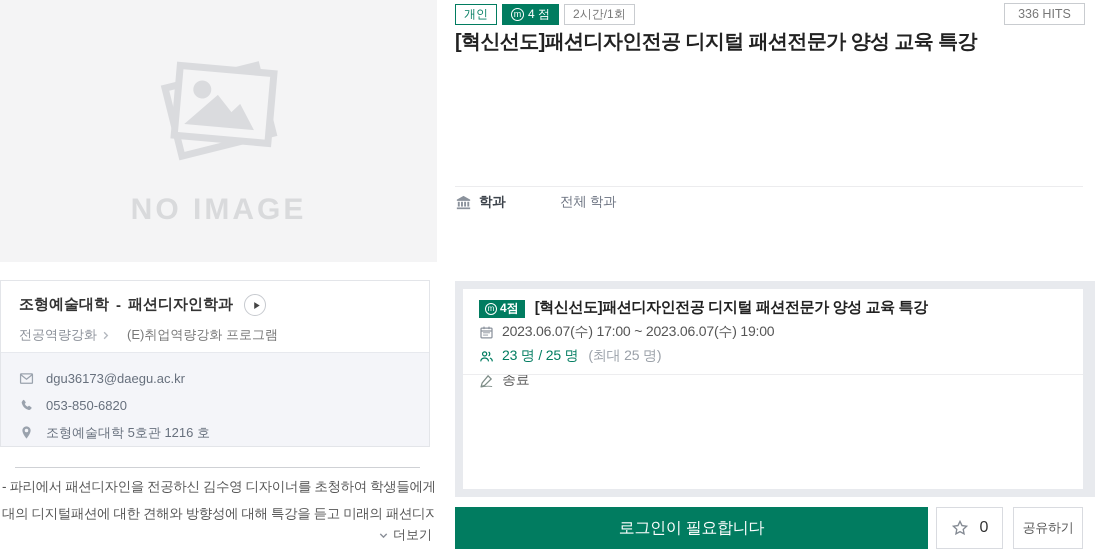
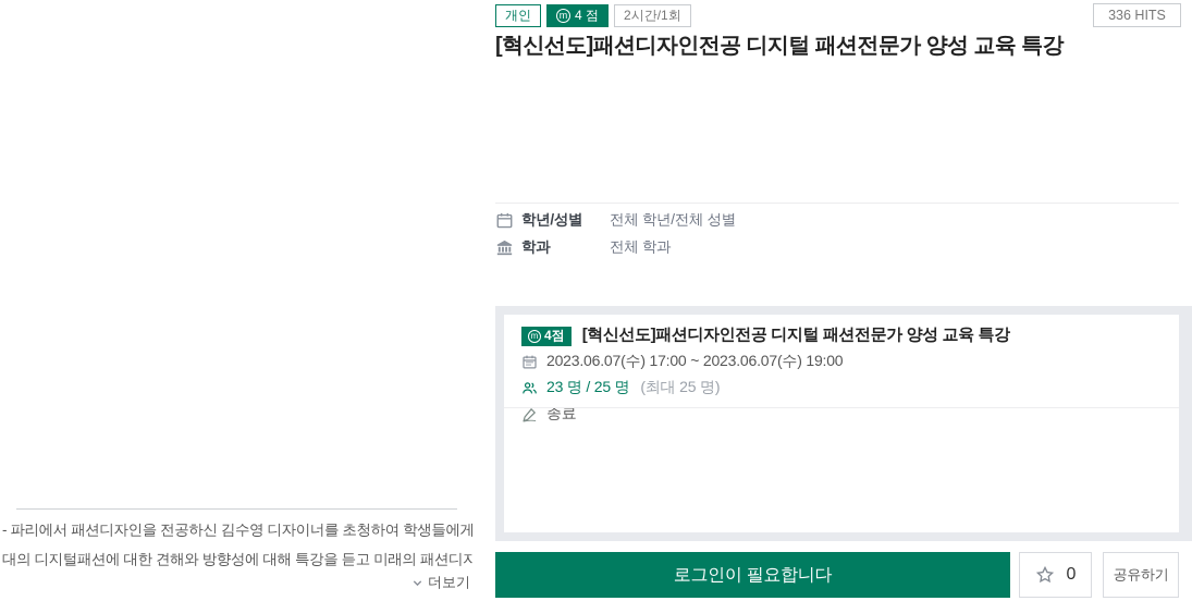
- NO IMAGE
- 조형예술대학
- -
- 패션디자인학과
- 전공역량강화
- (E)취업역량강화 프로그램
- dgu36173@daegu.ac.kr
- 053-850-6820
- 조형예술대학 5호관 1216 호
  - 파리에서 패션디자인을 전공하신 김수영 디자이너를 초청하여 학생들에게
  대의 디지털패션에 대한 견해와 방향성에 대해 특강을 듣고 미래의 패션디자
  더보기
  개인
  m
  4 점
  2시간/1회
  336 HITS
  [혁신선도]패션디자인전공 디지털 패션전문가 양성 교육 특강
+ 학년/성별
+ 전체 학년/전체 성별
  학과
  전체 학과
  m
  4점
  [혁신선도]패션디자인전공 디지털 패션전문가 양성 교육 특강
  2023.06.07(수) 17:00 ~ 2023.06.07(수) 19:00
  23 명 / 25 명
  (최대 25 명)
  종료
  로그인이 필요합니다
  0
  공유하기
